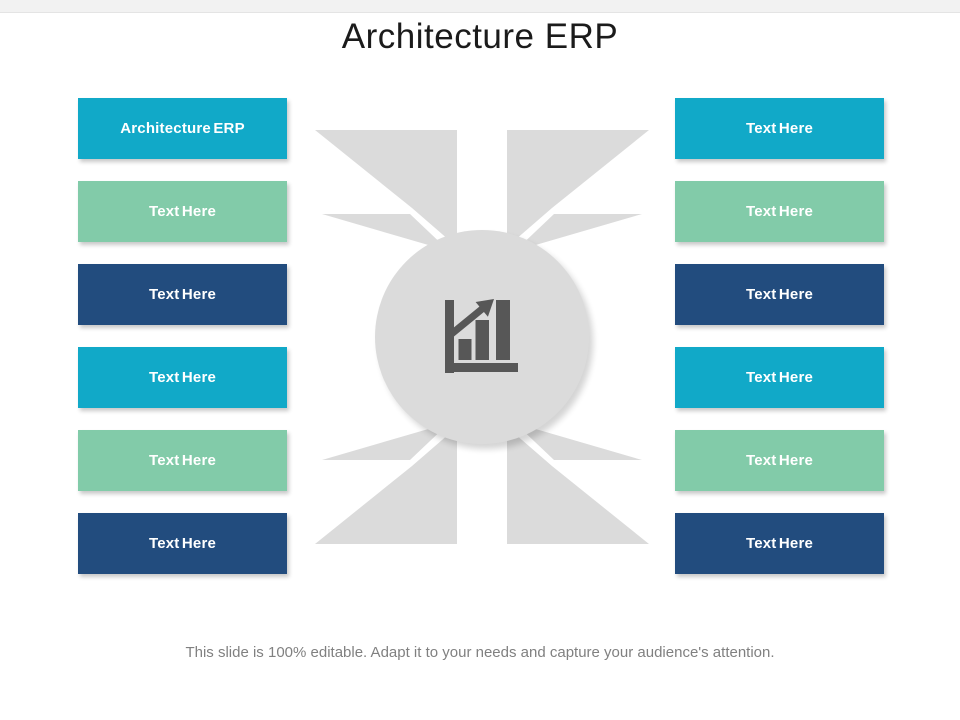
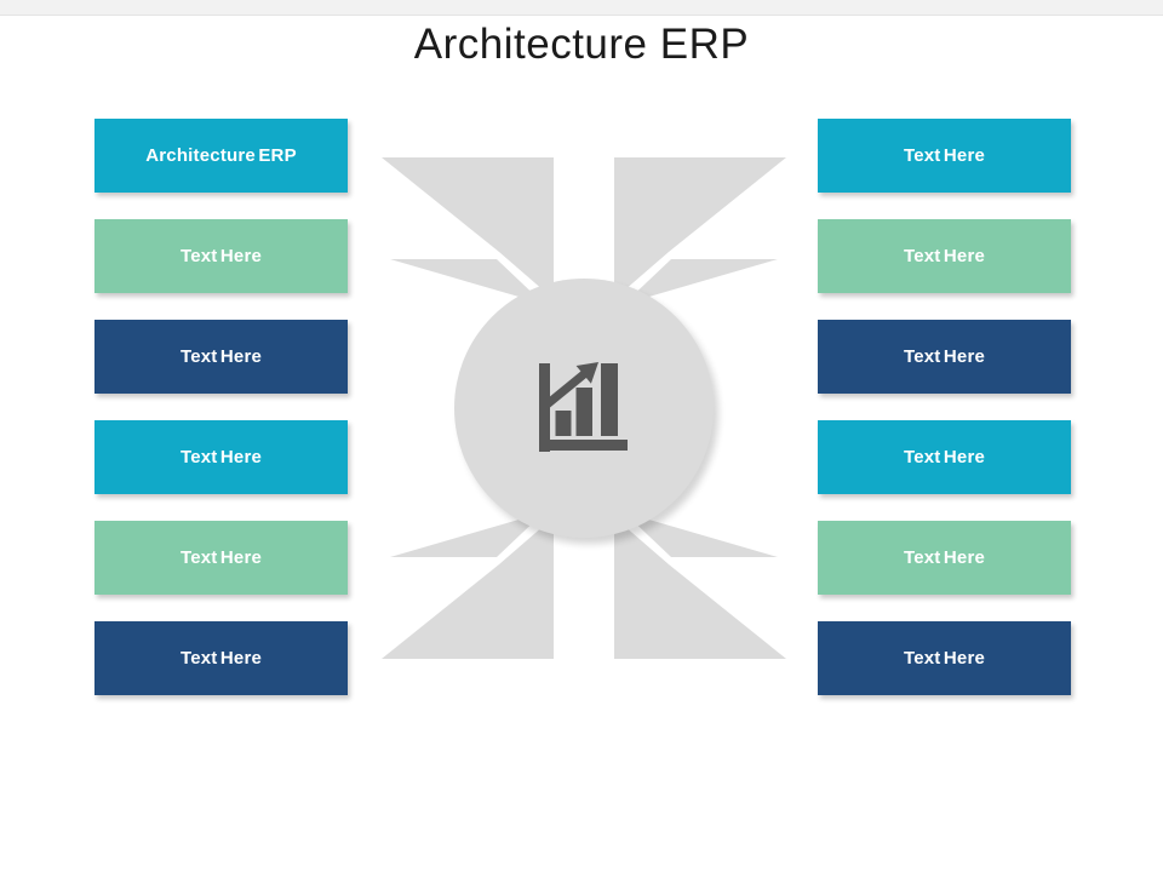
  Architecture ERP
  Architecture ERP
  Text Here
  Text Here
  Text Here
  Text Here
  Text Here
  Text Here
  Text Here
  Text Here
  Text Here
  Text Here
  Text Here
- This slide is 100% editable. Adapt it to your needs and capture your audience's attention.
